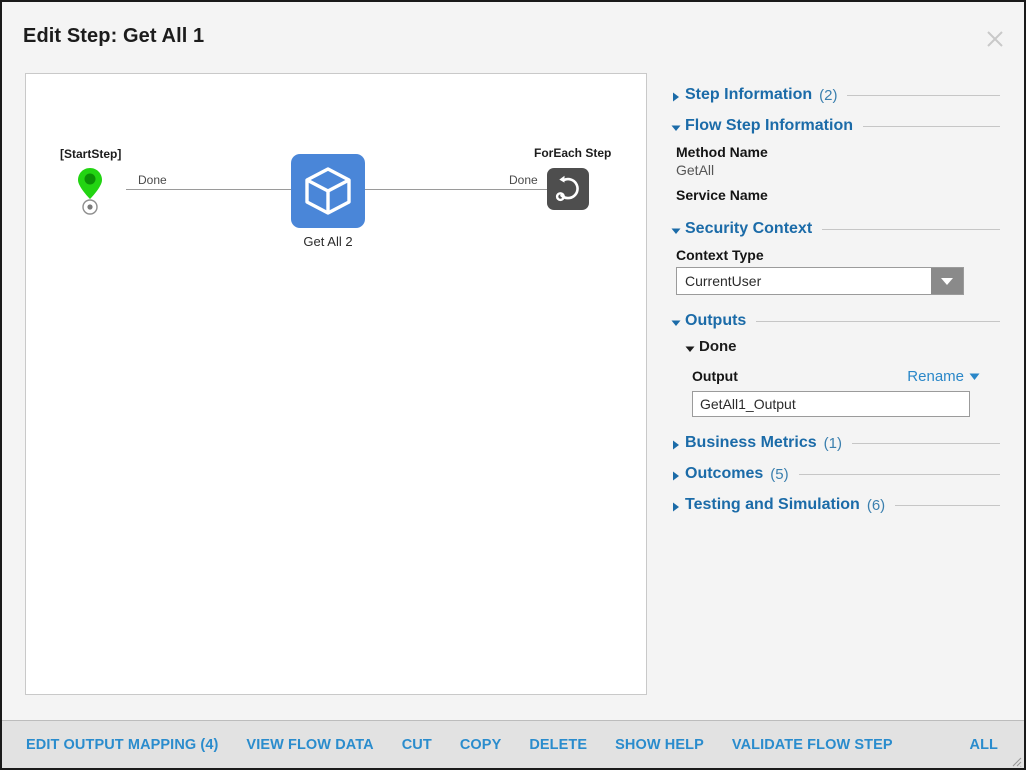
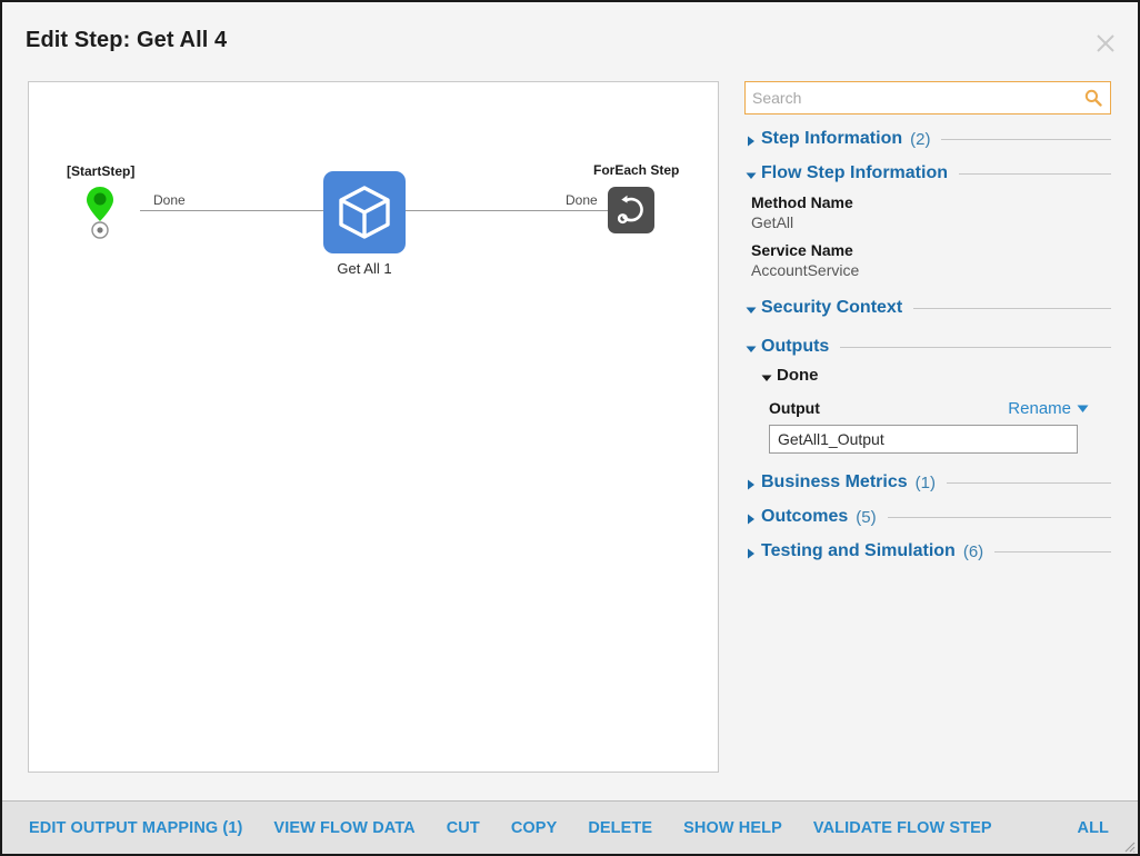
- Edit Step: Get All 1
+ Edit Step: Get All 4
  [StartStep]
  Done
- Get All 2
+ Get All 1
  Done
  ForEach Step
+ Search
  Step Information
  (2)
  Flow Step Information
  Method Name
  GetAll
  Service Name
+ AccountService
  Security Context
- Context Type
- CurrentUser
  Outputs
  Done
  Output
  Rename
  GetAll1_Output
  Business Metrics
  (1)
  Outcomes
  (5)
  Testing and Simulation
  (6)
- EDIT OUTPUT MAPPING (4)
+ EDIT OUTPUT MAPPING (1)
  VIEW FLOW DATA
  CUT
  COPY
  DELETE
  SHOW HELP
  VALIDATE FLOW STEP
  ALL
